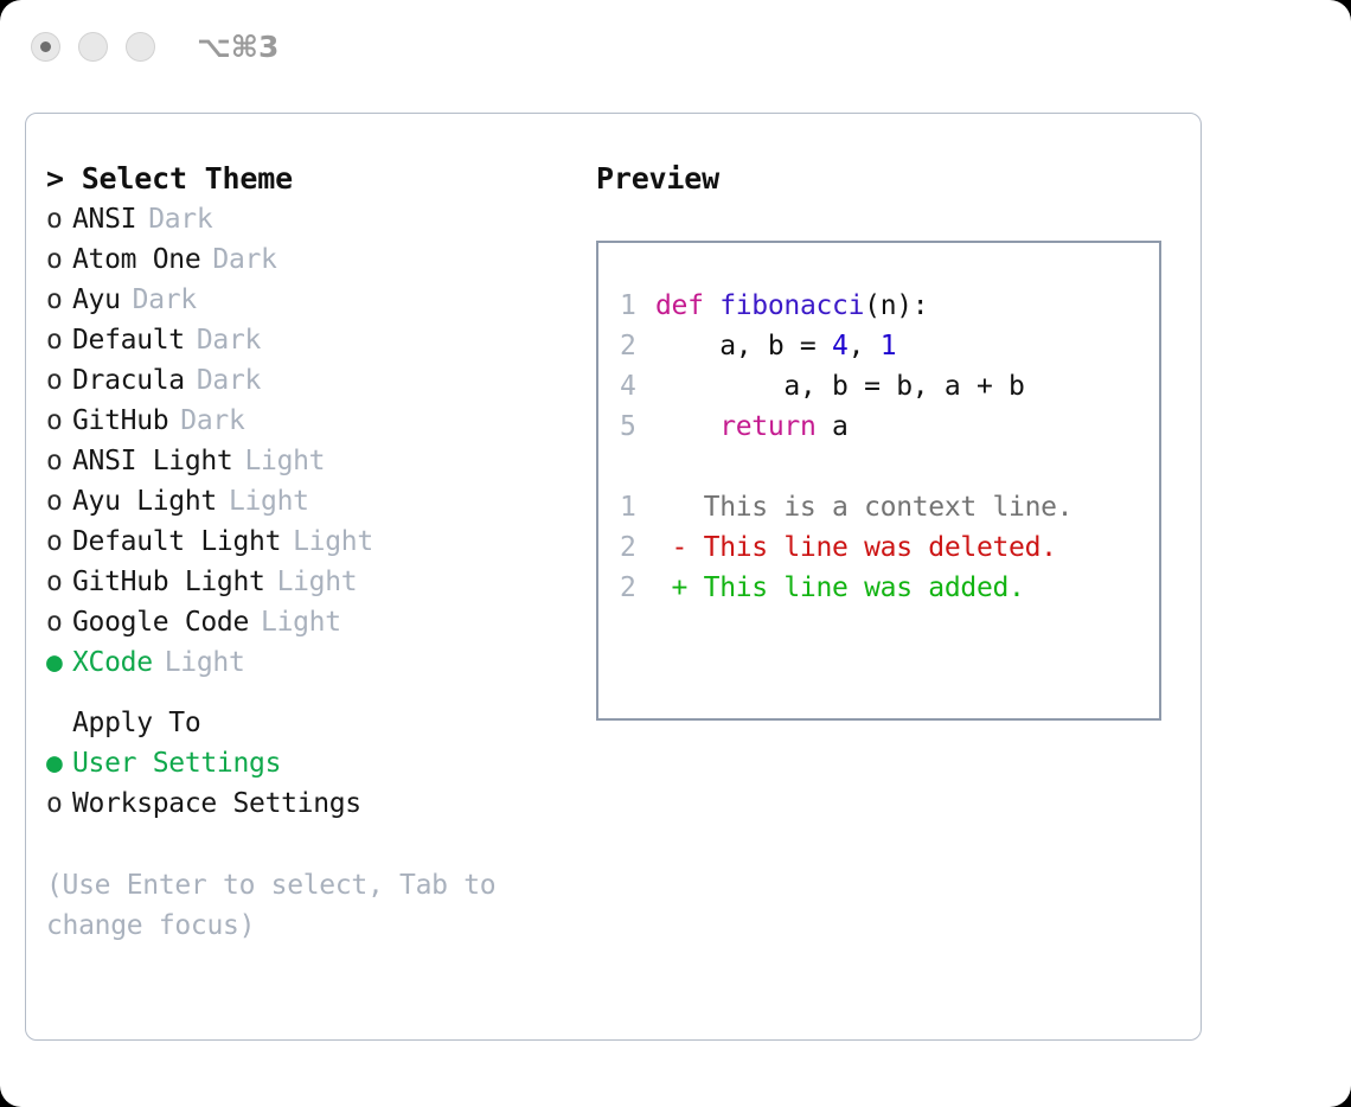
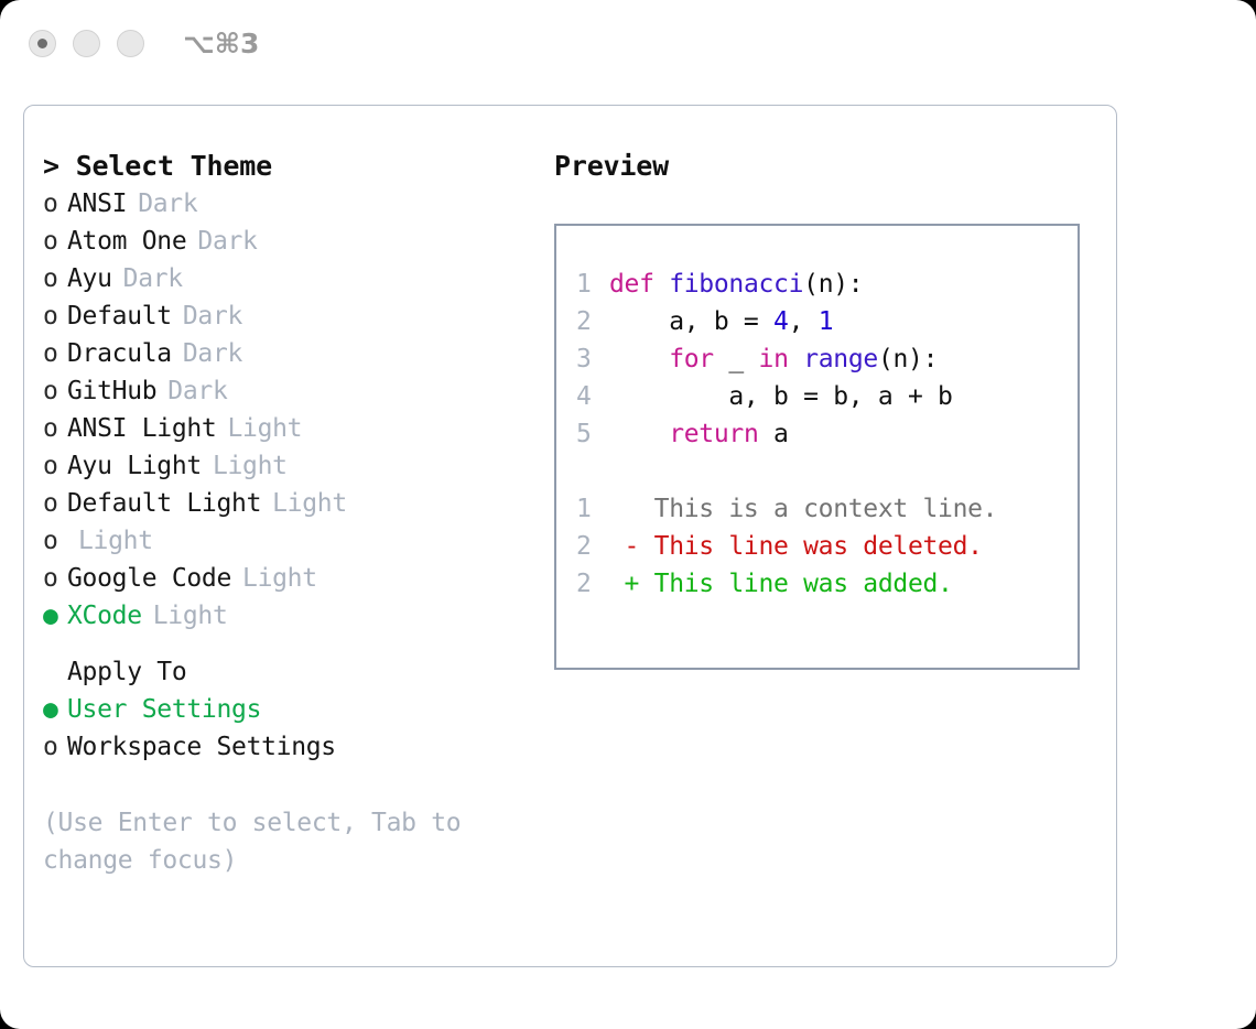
  ⌥⌘3
  > Select Theme
  o
  ANSI
  Dark
  o
  Atom One
  Dark
  o
  Ayu
  Dark
  o
  Default
  Dark
  o
  Dracula
  Dark
  o
  GitHub
  Dark
  o
  ANSI Light
  Light
  o
  Ayu Light
  Light
  o
  Default Light
  Light
  o
- GitHub Light
  Light
  o
  Google Code
  Light
  ●
  XCode
  Light
  Apply To
  ●
  User Settings
  o
  Workspace Settings
  (Use Enter to select, Tab to change focus)
  Preview
  1
  def fibonacci(n):
  2
  a, b = 4, 1
+ 3
+ for _ in range(n):
  4
  a, b = b, a + b
  5
  return a
  1
  This is a context line.
  2
  - This line was deleted.
  2
  + This line was added.
